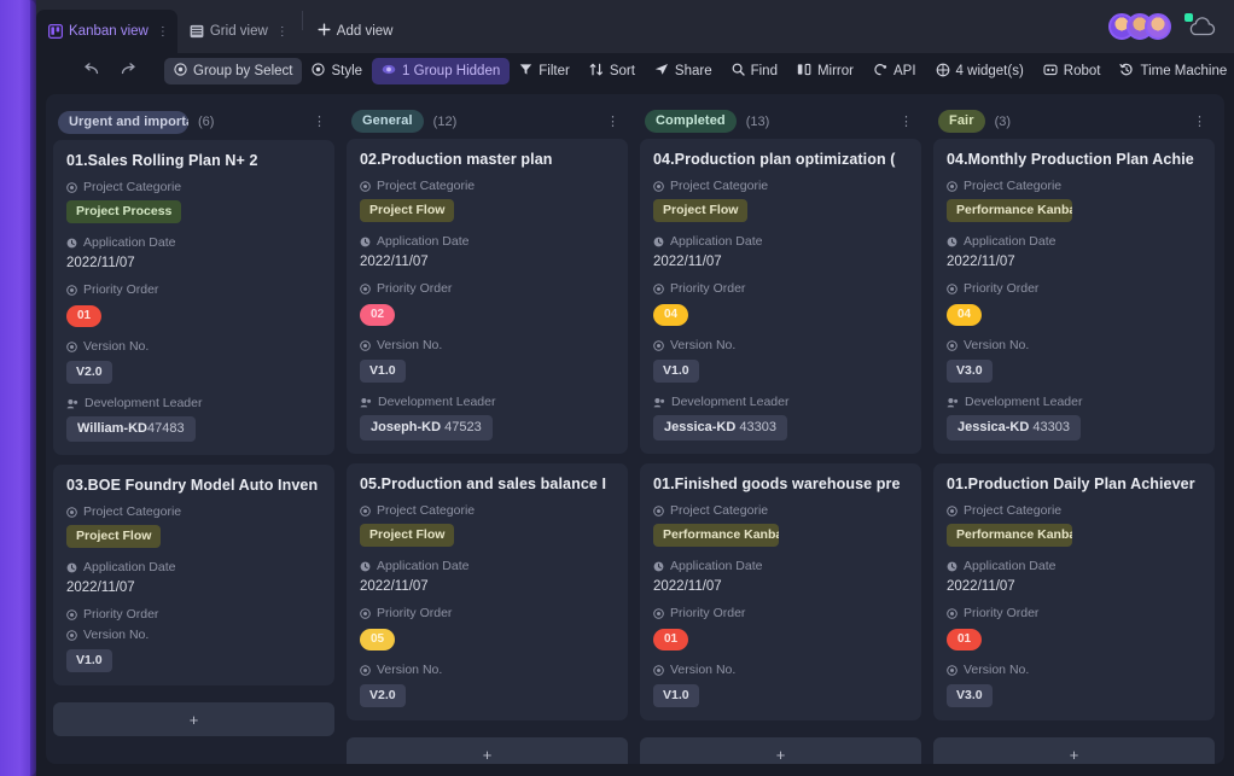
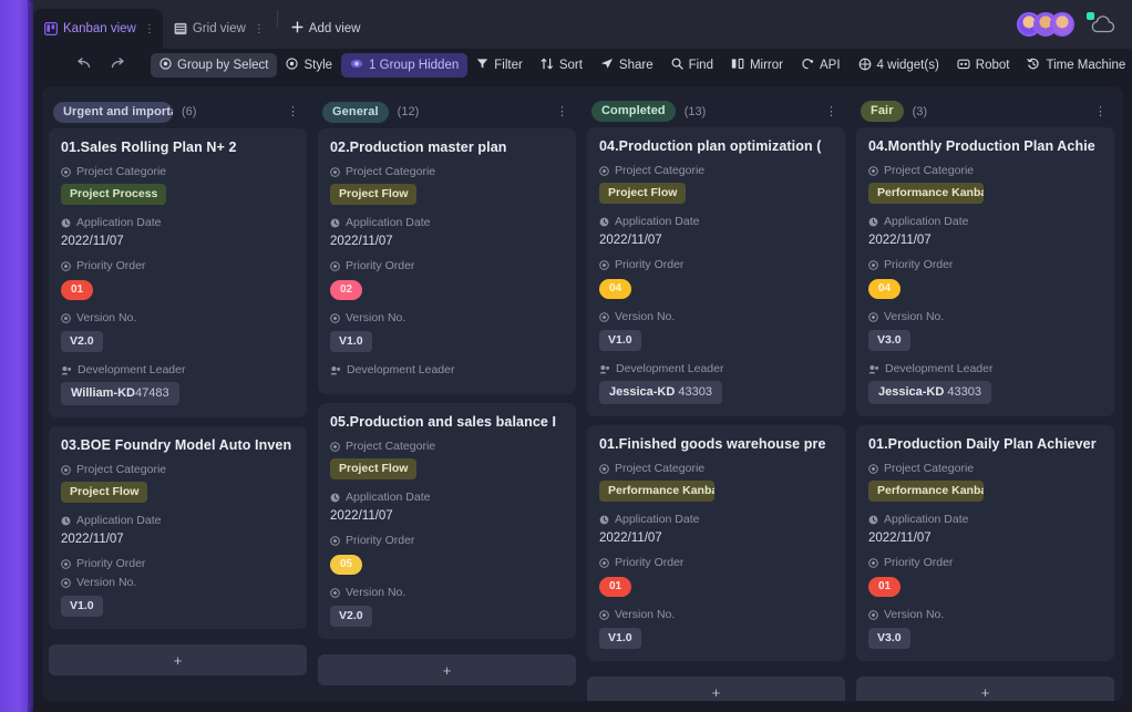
  Kanban view
  ⋮
  Grid view
  ⋮
  Add view
  Group by Select
  Style
  1 Group Hidden
  Filter
  Sort
  Share
  Find
  Mirror
  API
  4 widget(s)
  Robot
  Time Machine
  Urgent and import
  (6)
  ⋮
  01.Sales Rolling Plan N+ 2
  Project Categorie
  Project Process
  Application Date
  2022/11/07
  Priority Order
  01
  Version No.
  V2.0
  Development Leader
  William-KD47483
  03.BOE Foundry Model Auto Inven
  Project Categorie
  Project Flow
  Application Date
  2022/11/07
  Priority Order
  Version No.
  V1.0
  +
  General
  (12)
  ⋮
  02.Production master plan
  Project Categorie
  Project Flow
  Application Date
  2022/11/07
  Priority Order
  02
  Version No.
  V1.0
  Development Leader
- Joseph-KD 47523
  05.Production and sales balance I
  Project Categorie
  Project Flow
  Application Date
  2022/11/07
  Priority Order
  05
  Version No.
  V2.0
  +
  Completed
  (13)
  ⋮
  04.Production plan optimization (
  Project Categorie
  Project Flow
  Application Date
  2022/11/07
  Priority Order
  04
  Version No.
  V1.0
  Development Leader
  Jessica-KD 43303
  01.Finished goods warehouse pre
  Project Categorie
  Performance Kanb
  Application Date
  2022/11/07
  Priority Order
  01
  Version No.
  V1.0
  +
  Fair
  (3)
  ⋮
  04.Monthly Production Plan Achie
  Project Categorie
  Performance Kanb
  Application Date
  2022/11/07
  Priority Order
  04
  Version No.
  V3.0
  Development Leader
  Jessica-KD 43303
  01.Production Daily Plan Achiever
  Project Categorie
  Performance Kanb
  Application Date
  2022/11/07
  Priority Order
  01
  Version No.
  V3.0
  +
